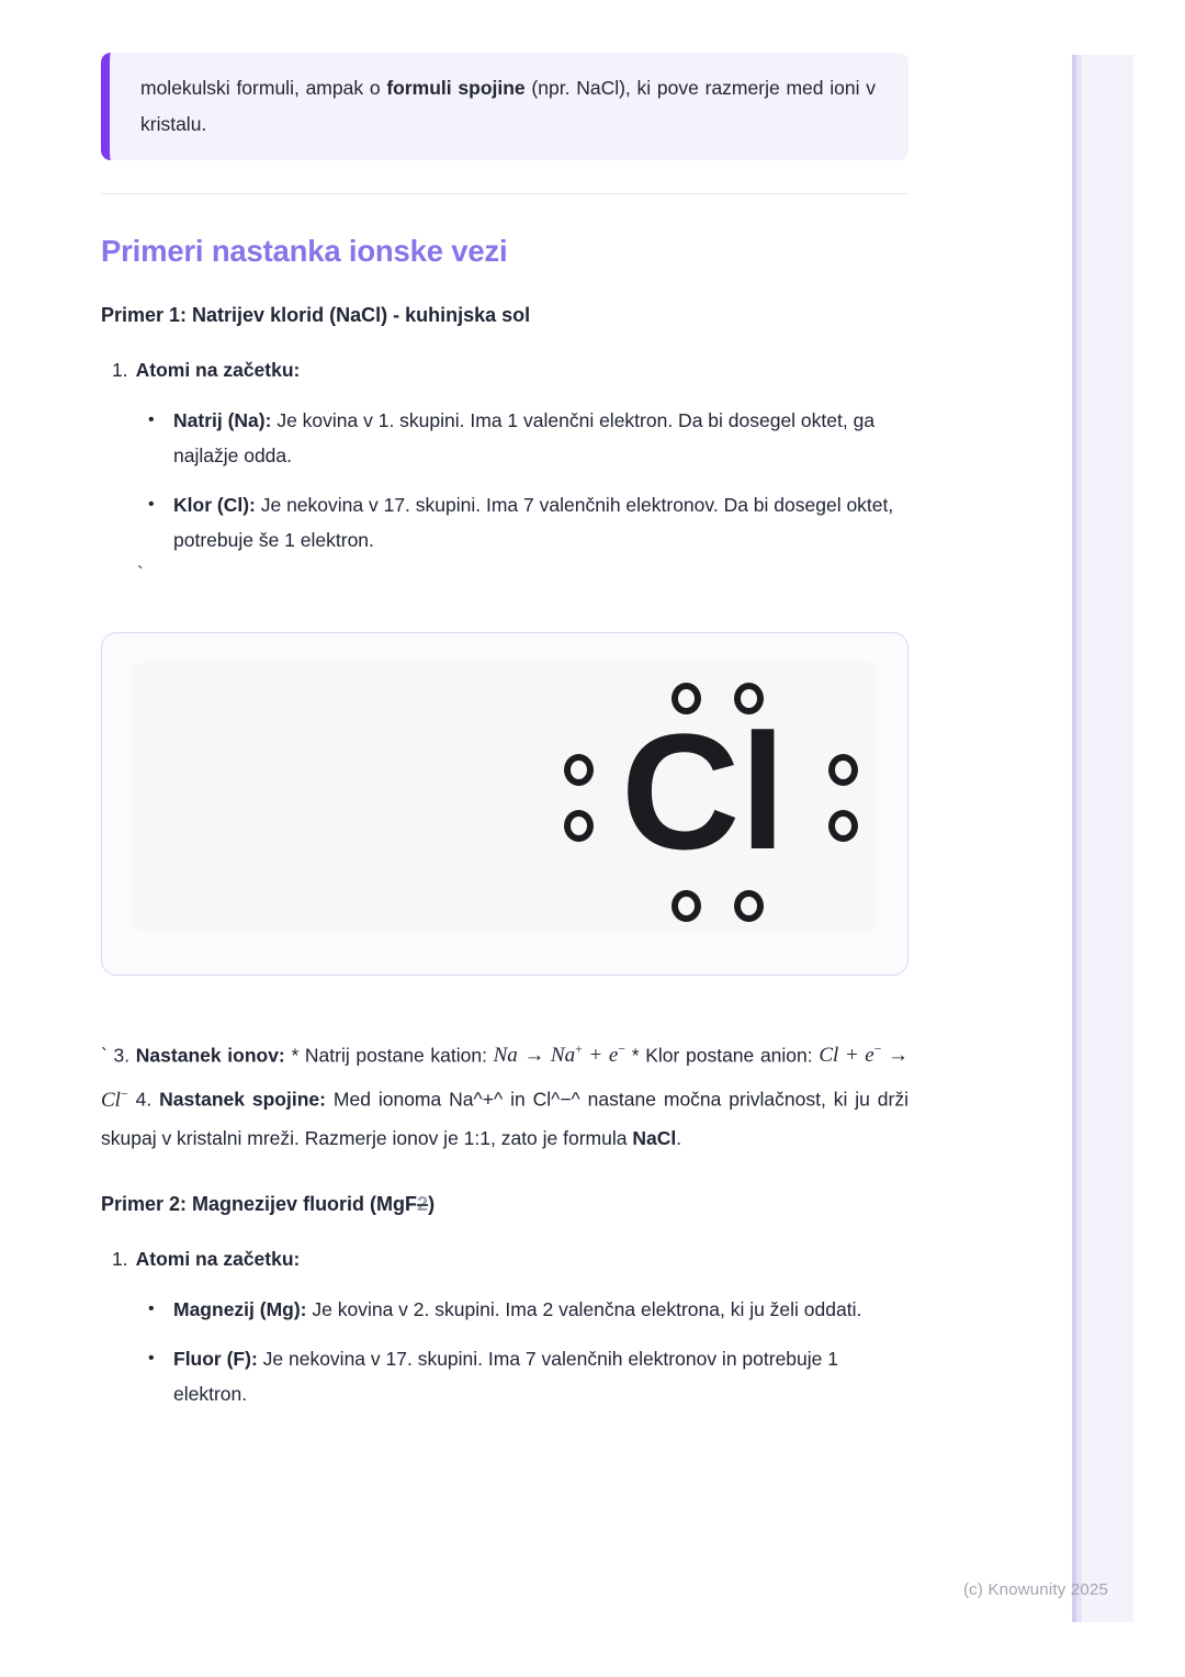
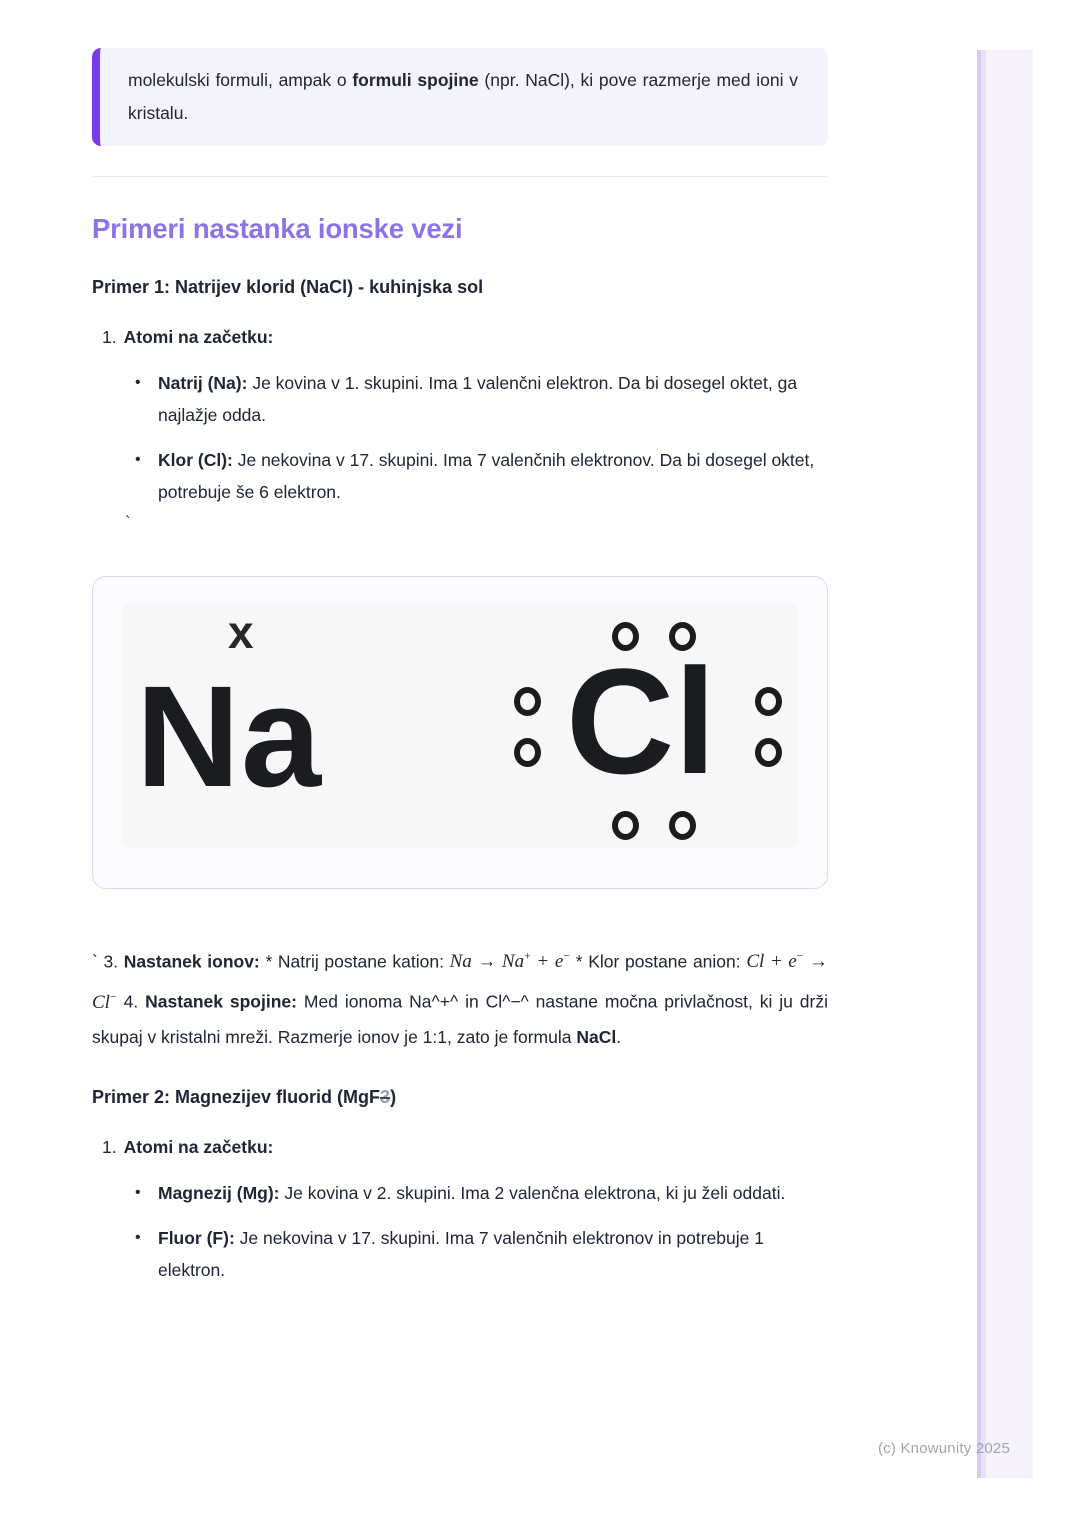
  (c) Knowunity 2025
  molekulski formuli, ampak o formuli spojine (npr. NaCl), ki pove razmerje med ioni v kristalu.
  Primeri nastanka ionske vezi
  Primer 1: Natrijev klorid (NaCl) - kuhinjska sol
  1. Atomi na začetku:
  •
  Natrij (Na): Je kovina v 1. skupini. Ima 1 valenčni elektron. Da bi dosegel oktet, ga najlažje odda.
  •
- Klor (Cl): Je nekovina v 17. skupini. Ima 7 valenčnih elektronov. Da bi dosegel oktet, potrebuje še 1 elektron.
+ Klor (Cl): Je nekovina v 17. skupini. Ima 7 valenčnih elektronov. Da bi dosegel oktet, potrebuje še 6 elektron.
  `
+ x
+ Na
  Cl
  ` 3. Nastanek ionov: * Natrij postane kation: Na → Na+ + e− * Klor postane anion: Cl + e− → Cl− 4. Nastanek spojine: Med ionoma Na^+^ in Cl^−^ nastane močna privlačnost, ki ju drži skupaj v kristalni mreži. Razmerje ionov je 1:1, zato je formula NaCl.
- Primer 2: Magnezijev fluorid (MgF2)
+ Primer 2: Magnezijev fluorid (MgF3)
  1. Atomi na začetku:
  •
  Magnezij (Mg): Je kovina v 2. skupini. Ima 2 valenčna elektrona, ki ju želi oddati.
  •
  Fluor (F): Je nekovina v 17. skupini. Ima 7 valenčnih elektronov in potrebuje 1 elektron.
